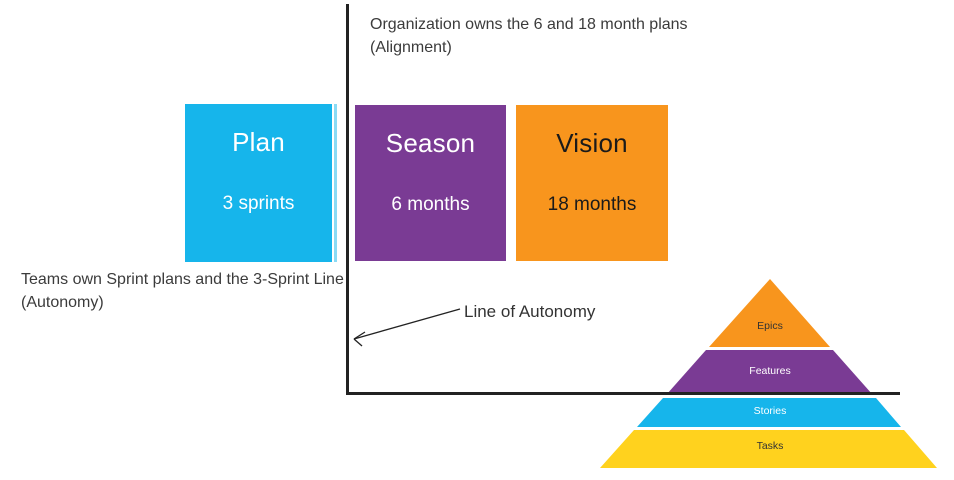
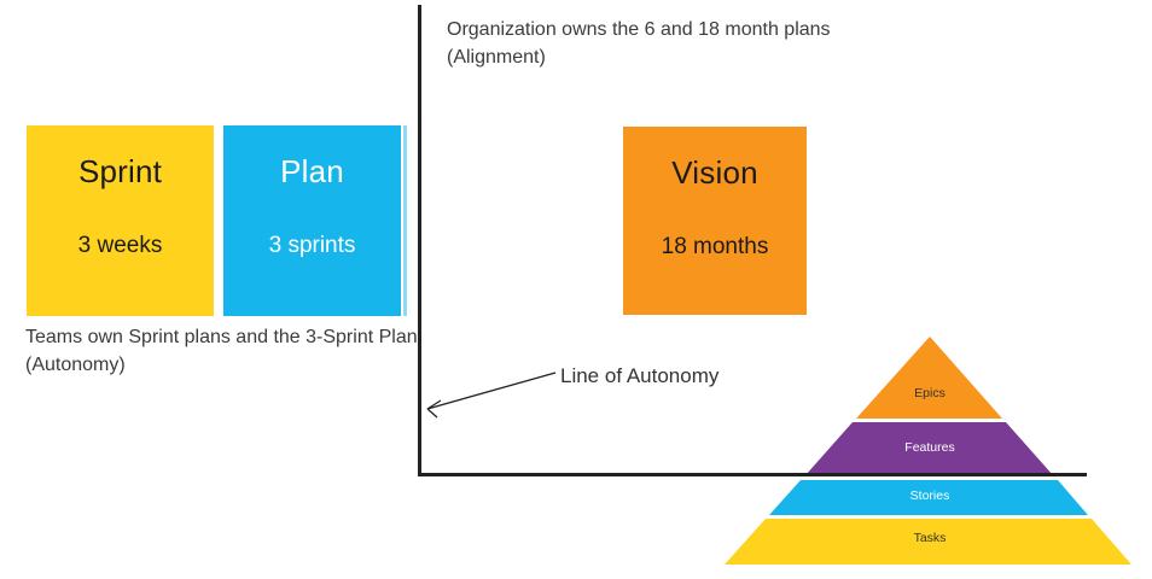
  Organization owns the 6 and 18 month plans
  (Alignment)
- Teams own Sprint plans and the 3-Sprint Line
+ Teams own Sprint plans and the 3-Sprint Plan
  (Autonomy)
+ Sprint
+ 3 weeks
  Plan
  3 sprints
- Season
- 6 months
  Vision
  18 months
  Epics
  Features
  Stories
  Tasks
  Line of Autonomy
